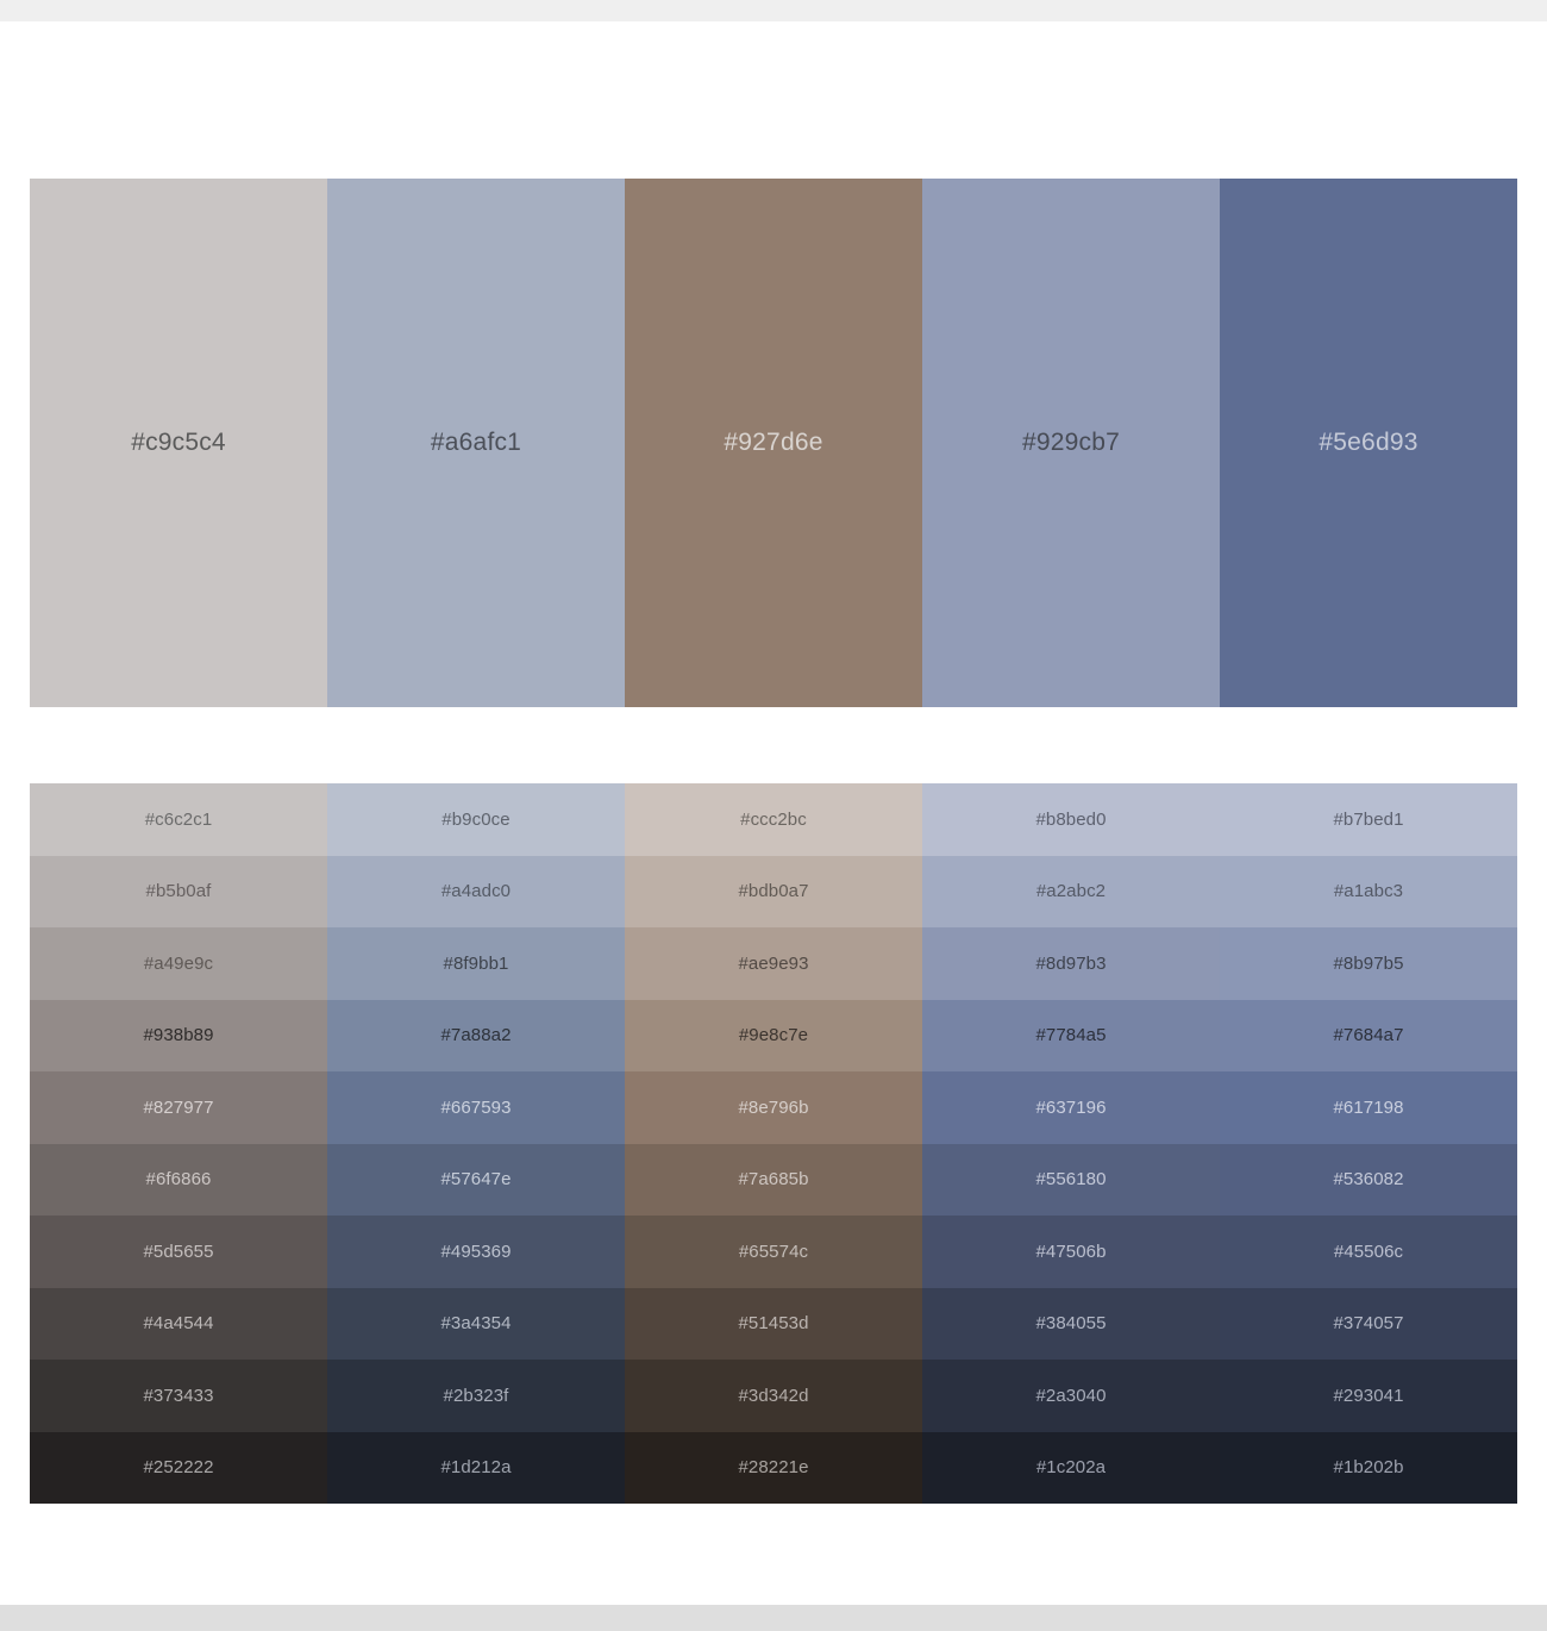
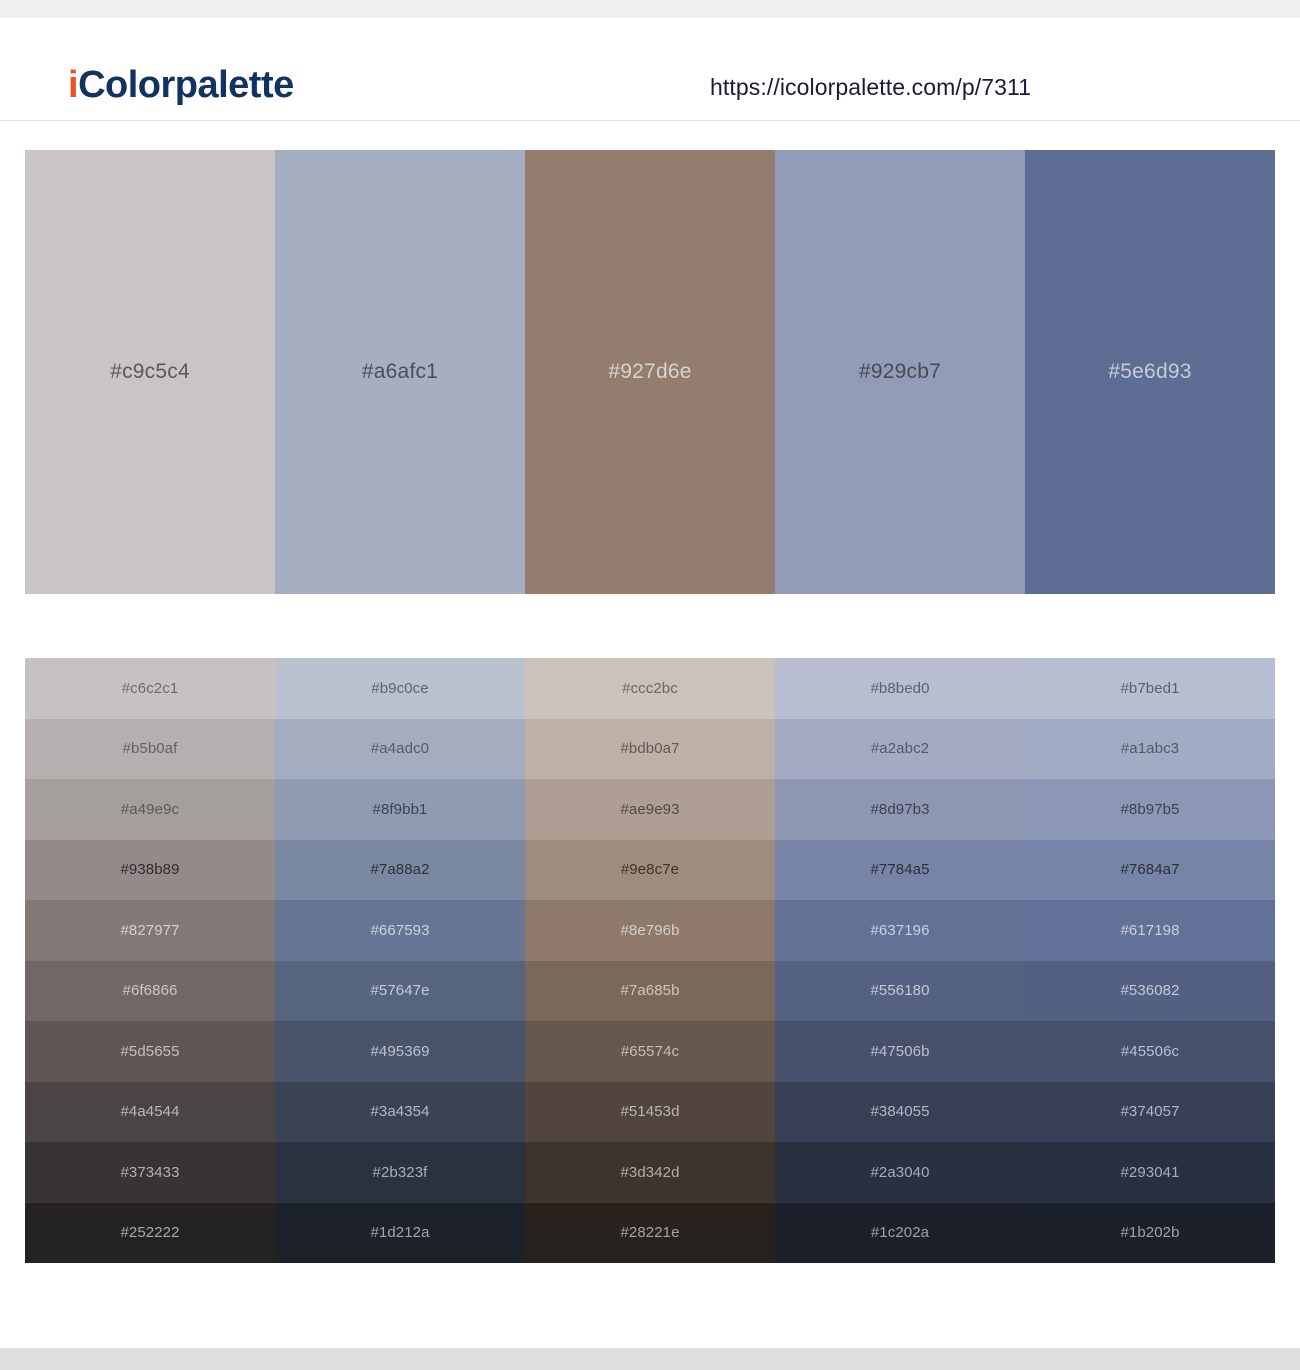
+ iColorpalette
+ https://icolorpalette.com/p/7311
  #c9c5c4
  #a6afc1
  #927d6e
  #929cb7
  #5e6d93
  #c6c2c1
  #b5b0af
  #a49e9c
  #938b89
  #827977
  #6f6866
  #5d5655
  #4a4544
  #373433
  #252222
  #b9c0ce
  #a4adc0
  #8f9bb1
  #7a88a2
  #667593
  #57647e
  #495369
  #3a4354
  #2b323f
  #1d212a
  #ccc2bc
  #bdb0a7
  #ae9e93
  #9e8c7e
  #8e796b
  #7a685b
  #65574c
  #51453d
  #3d342d
  #28221e
  #b8bed0
  #a2abc2
  #8d97b3
  #7784a5
  #637196
  #556180
  #47506b
  #384055
  #2a3040
  #1c202a
  #b7bed1
  #a1abc3
  #8b97b5
  #7684a7
  #617198
  #536082
  #45506c
  #374057
  #293041
  #1b202b
